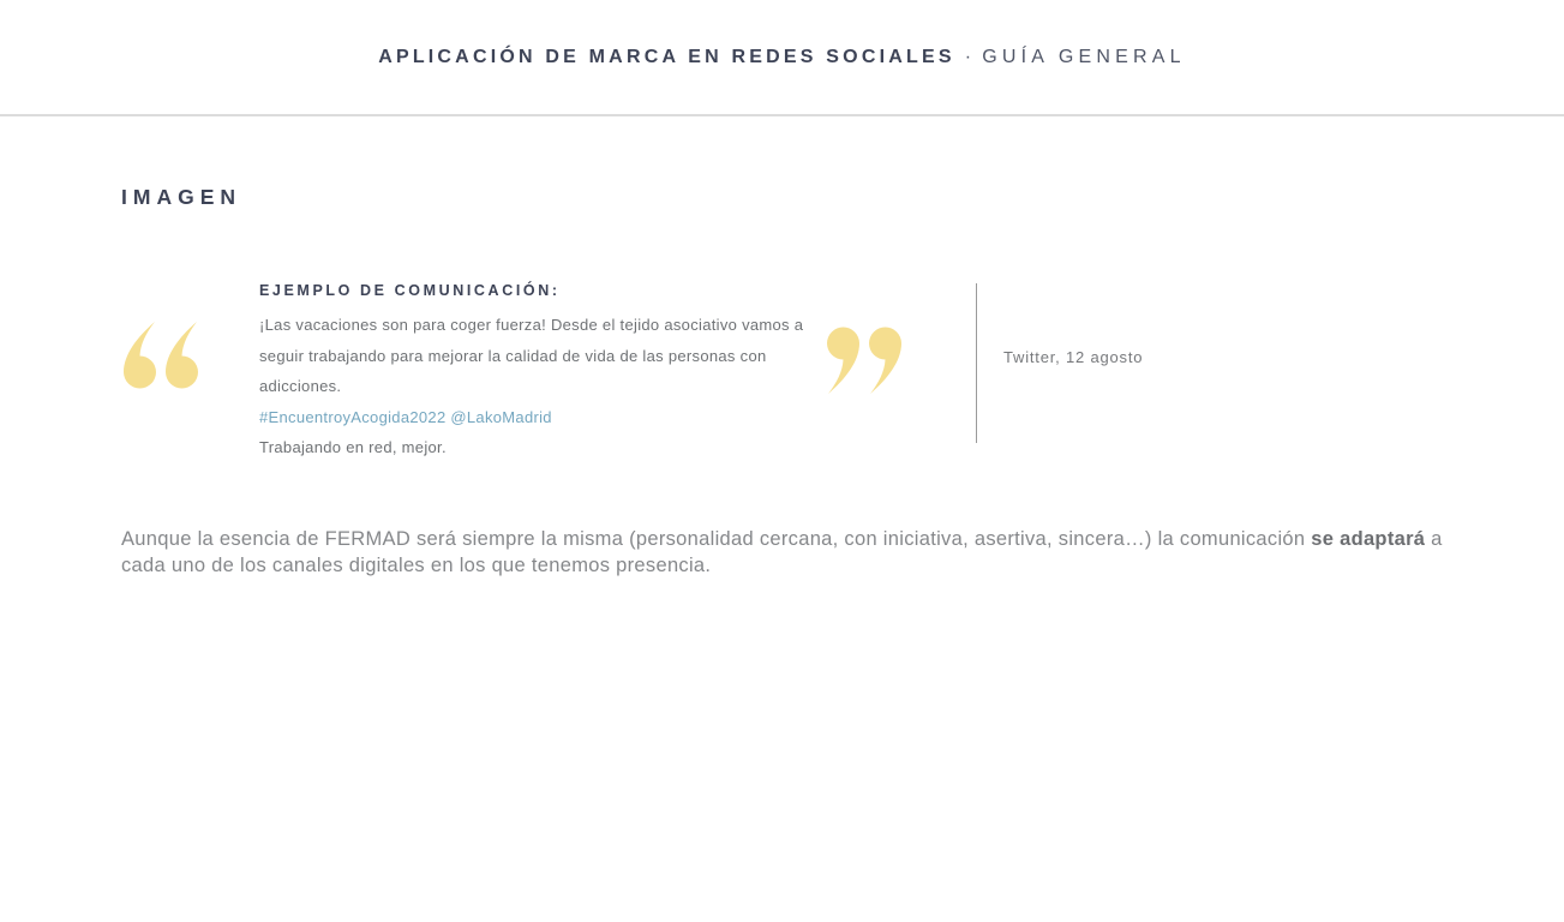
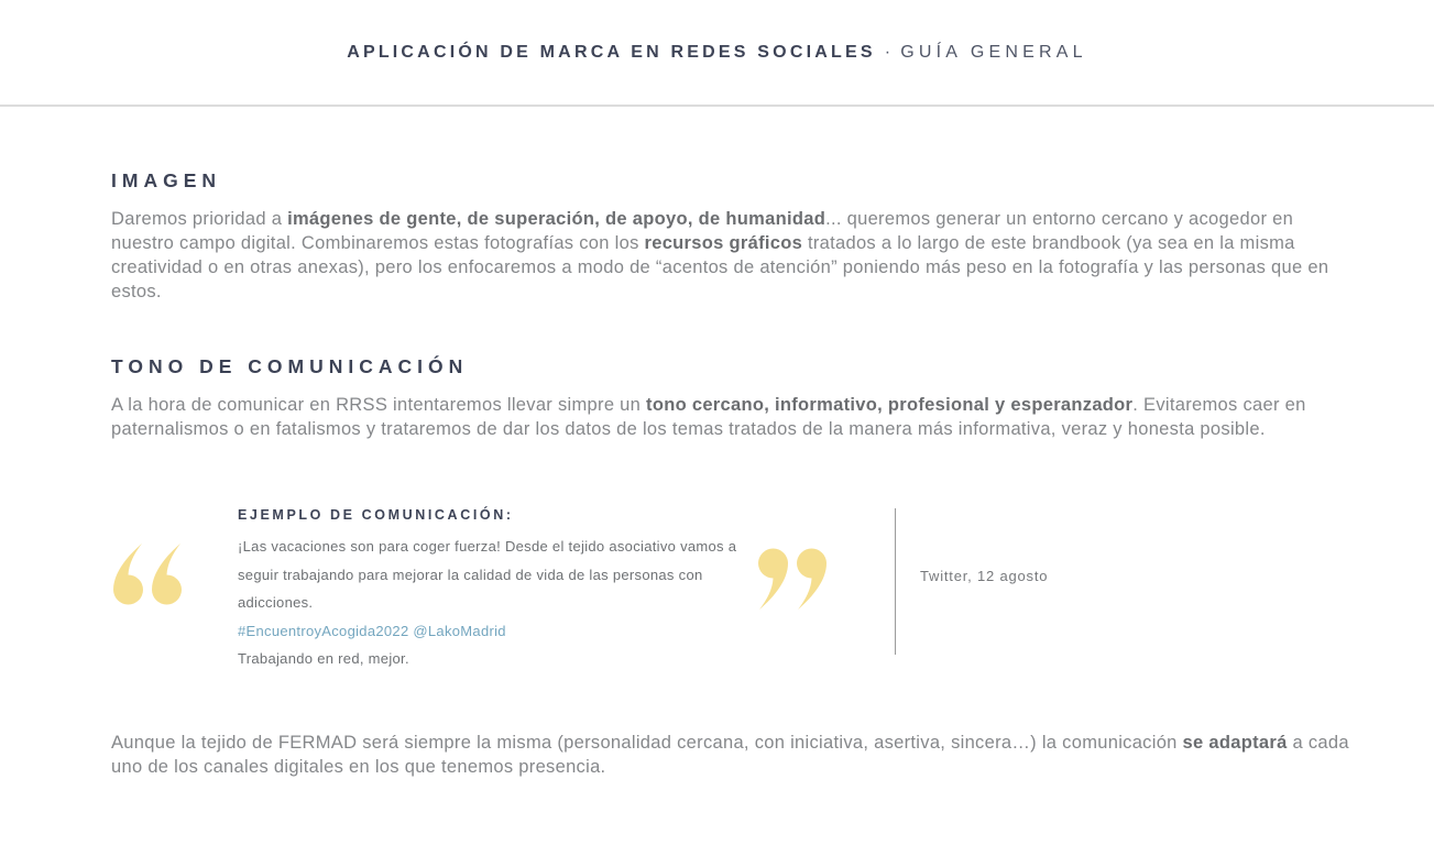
  APLICACIÓN DE MARCA EN REDES SOCIALES · GUÍA GENERAL
  IMAGEN
+ Daremos prioridad a imágenes de gente, de superación, de apoyo, de humanidad... queremos generar un entorno cercano y acogedor en nuestro campo digital. Combinaremos estas fotografías con los recursos gráficos tratados a lo largo de este brandbook (ya sea en la misma creatividad o en otras anexas), pero los enfocaremos a modo de “acentos de atención” poniendo más peso en la fotografía y las personas que en estos.
+ TONO DE COMUNICACIÓN
+ A la hora de comunicar en RRSS intentaremos llevar simpre un tono cercano, informativo, profesional y esperanzador. Evitaremos caer en paternalismos o en fatalismos y trataremos de dar los datos de los temas tratados de la manera más informativa, veraz y honesta posible.
  EJEMPLO DE COMUNICACIÓN:
  ¡Las vacaciones son para coger fuerza! Desde el tejido asociativo vamos a seguir trabajando para mejorar la calidad de vida de las personas con adicciones.
  #EncuentroyAcogida2022 @LakoMadrid
  Trabajando en red, mejor.
  Twitter, 12 agosto
- Aunque la esencia de FERMAD será siempre la misma (personalidad cercana, con iniciativa, asertiva, sincera…) la comunicación se adaptará a cada uno de los canales digitales en los que tenemos presencia.
+ Aunque la tejido de FERMAD será siempre la misma (personalidad cercana, con iniciativa, asertiva, sincera…) la comunicación se adaptará a cada uno de los canales digitales en los que tenemos presencia.
